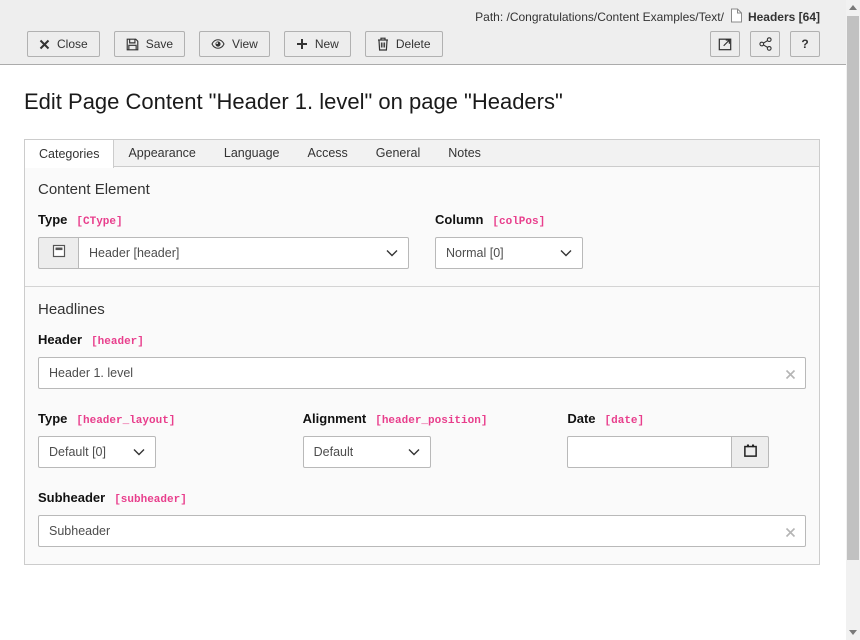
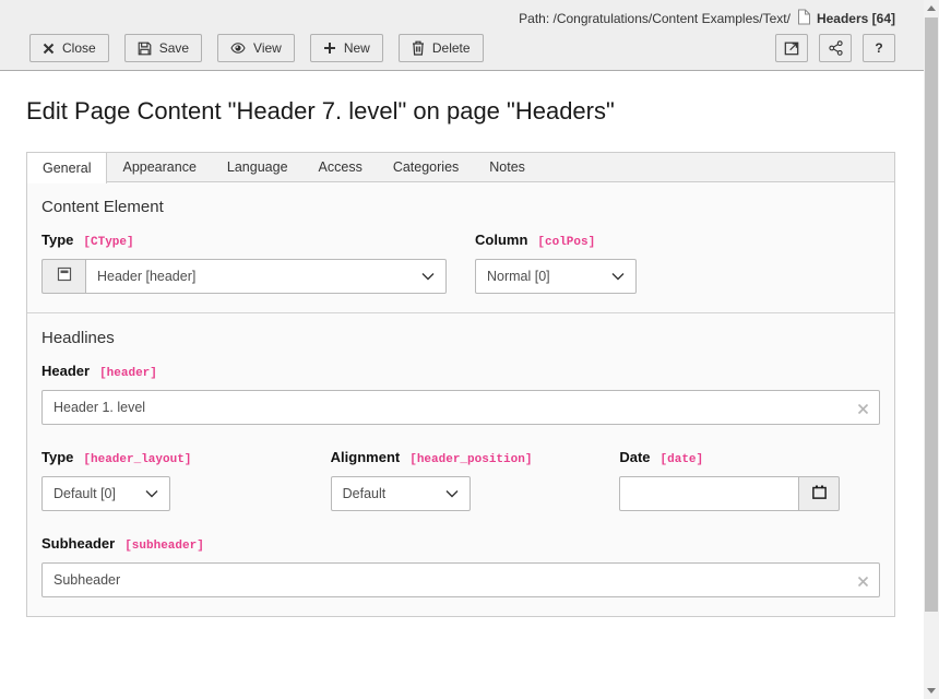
  Path: /Congratulations/Content Examples/Text/
  Headers [64]
  Close
  Save
  View
  New
  Delete
  ?
- Edit Page Content "Header 1. level" on page "Headers"
+ Edit Page Content "Header 7. level" on page "Headers"
- Categories
+ General
  Appearance
  Language
  Access
- General
+ Categories
  Notes
  Content Element
  Type
  [CType]
  Header [header]
  Column
  [colPos]
  Normal [0]
  Headlines
  Header
  [header]
  Header 1. level
  Type
  [header_layout]
  Default [0]
  Alignment
  [header_position]
  Default
  Date
  [date]
  Subheader
  [subheader]
  Subheader
